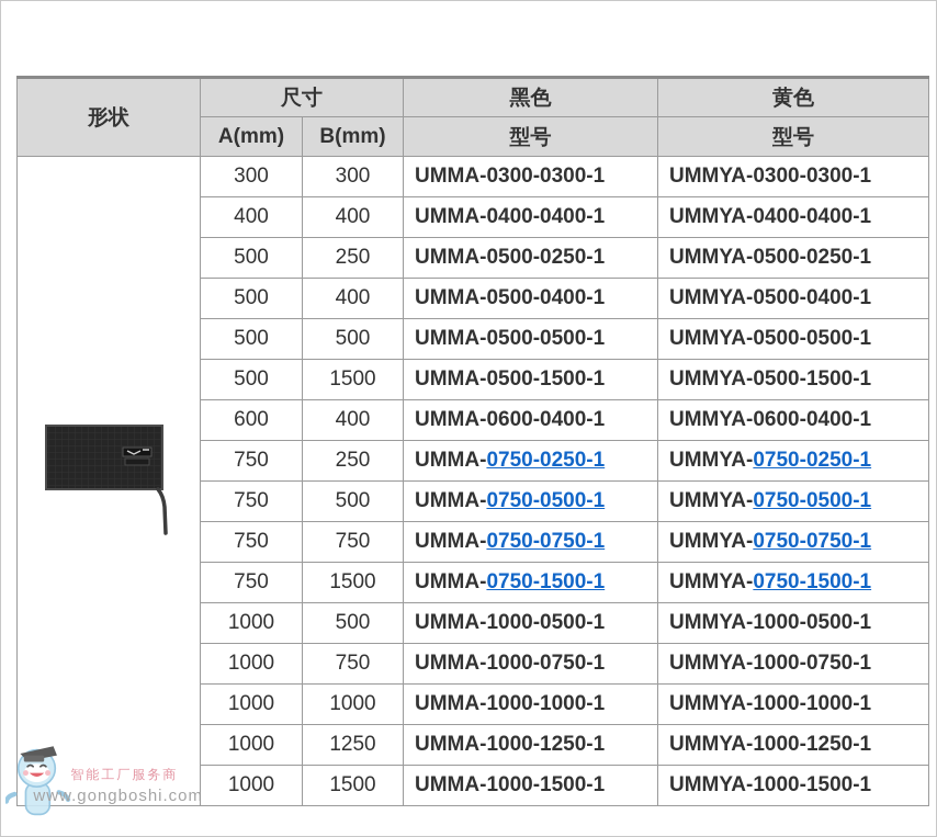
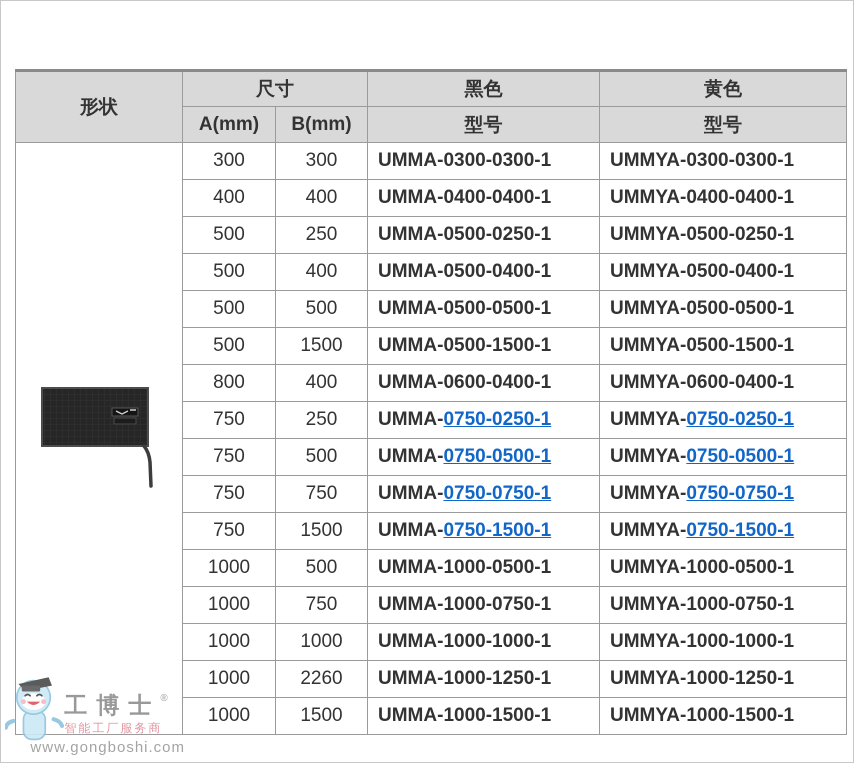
  形状	尺寸	黑色	黄色
  A(mm)	B(mm)	型号	型号
  	300	300	UMMA-0300-0300-1	UMMYA-0300-0300-1
  400	400	UMMA-0400-0400-1	UMMYA-0400-0400-1
  500	250	UMMA-0500-0250-1	UMMYA-0500-0250-1
  500	400	UMMA-0500-0400-1	UMMYA-0500-0400-1
  500	500	UMMA-0500-0500-1	UMMYA-0500-0500-1
  500	1500	UMMA-0500-1500-1	UMMYA-0500-1500-1
- 600	400	UMMA-0600-0400-1	UMMYA-0600-0400-1
+ 800	400	UMMA-0600-0400-1	UMMYA-0600-0400-1
  750	250	UMMA-0750-0250-1	UMMYA-0750-0250-1
  750	500	UMMA-0750-0500-1	UMMYA-0750-0500-1
  750	750	UMMA-0750-0750-1	UMMYA-0750-0750-1
  750	1500	UMMA-0750-1500-1	UMMYA-0750-1500-1
  1000	500	UMMA-1000-0500-1	UMMYA-1000-0500-1
  1000	750	UMMA-1000-0750-1	UMMYA-1000-0750-1
  1000	1000	UMMA-1000-1000-1	UMMYA-1000-1000-1
- 1000	1250	UMMA-1000-1250-1	UMMYA-1000-1250-1
+ 1000	2260	UMMA-1000-1250-1	UMMYA-1000-1250-1
  1000	1500	UMMA-1000-1500-1	UMMYA-1000-1500-1
+ 工博士®
  智能工厂服务商
  www.gongboshi.com
